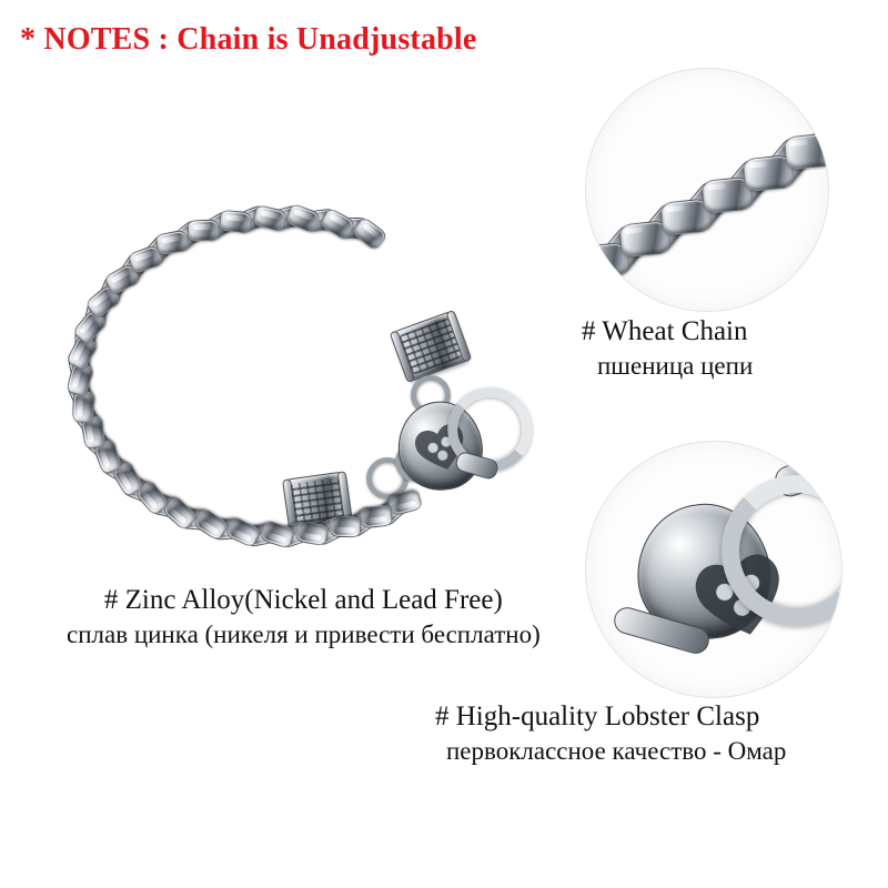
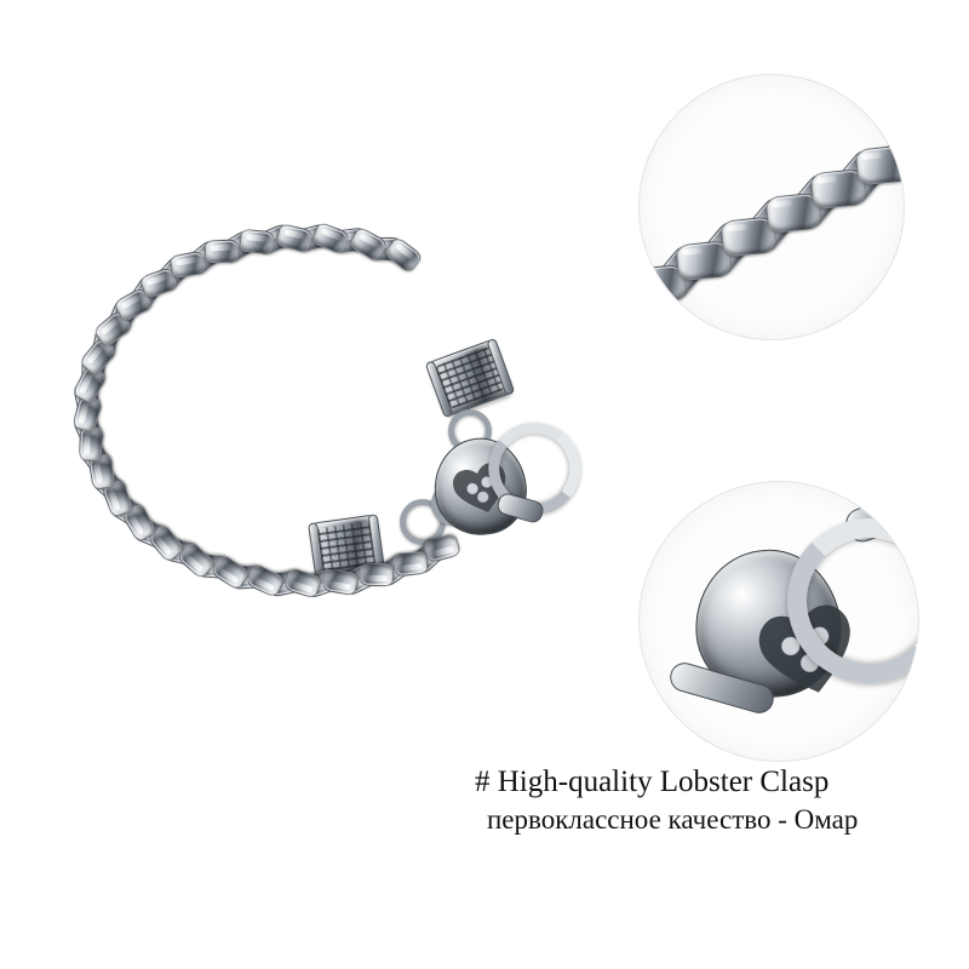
- * NOTES : Chain is Unadjustable
- # Zinc Alloy(Nickel and Lead Free)
- сплав цинка (никеля и привести бесплатно)
- # Wheat Chain
- пшеница цепи
  # High-quality Lobster Clasp
  первоклассное качество - Омар
